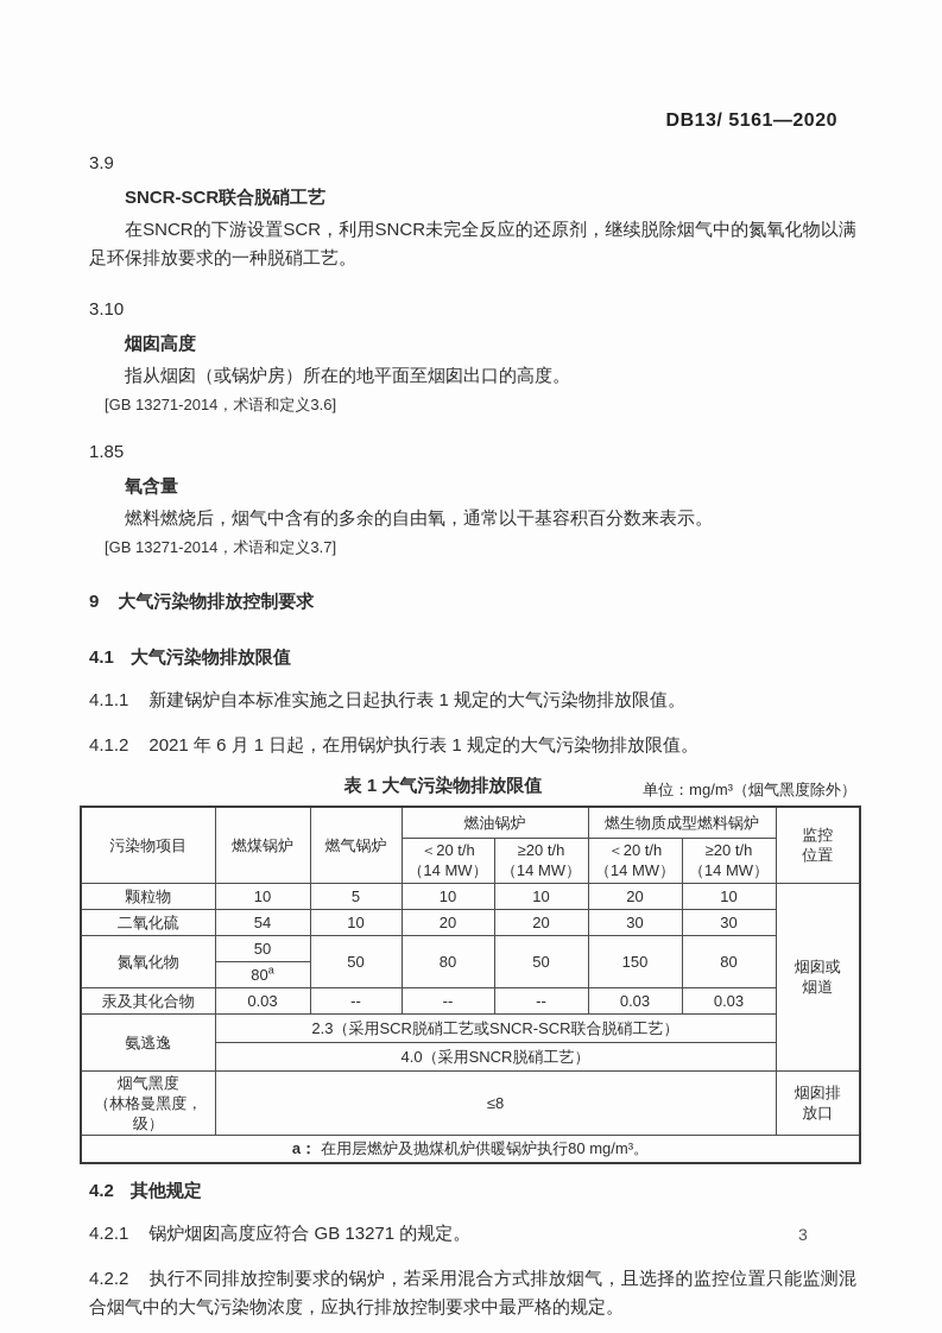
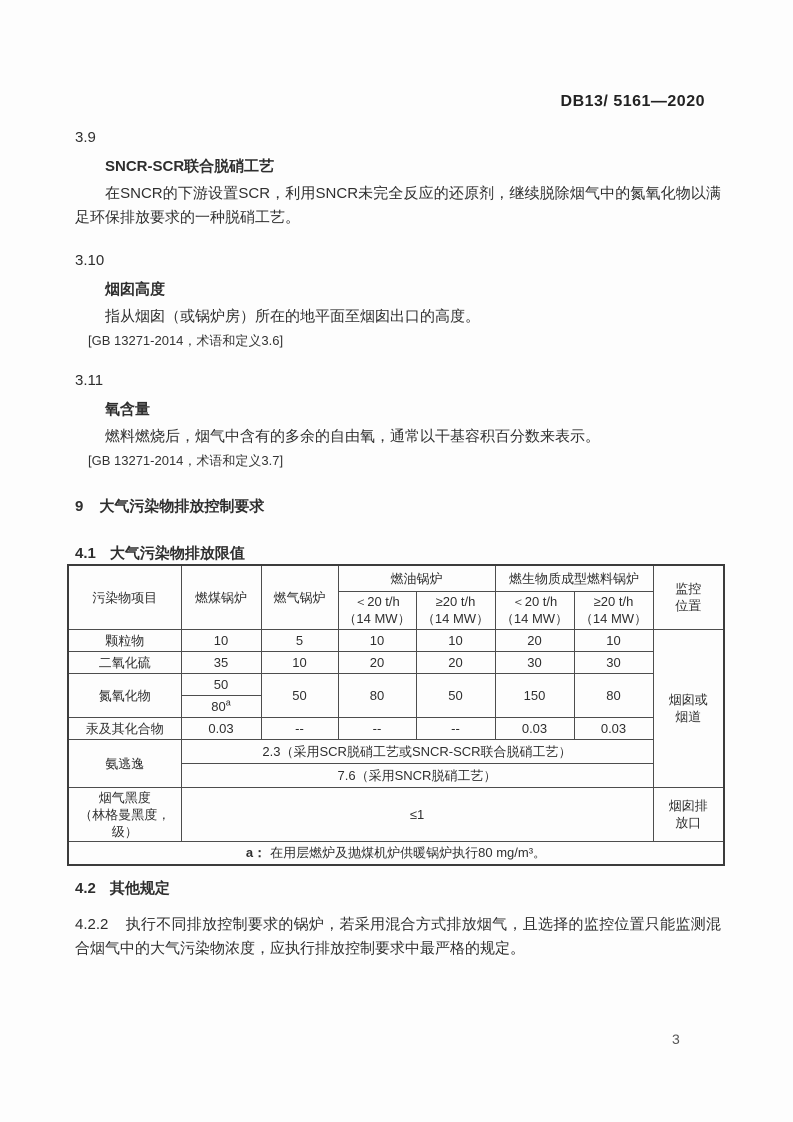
  DB13/ 5161—2020
  3.9
  SNCR-SCR联合脱硝工艺
  在SNCR的下游设置SCR，利用SNCR未完全反应的还原剂，继续脱除烟气中的氮氧化物以满足环保排放要求的一种脱硝工艺。
  3.10
  烟囱高度
  指从烟囱（或锅炉房）所在的地平面至烟囱出口的高度。
  [GB 13271-2014，术语和定义3.6]
- 1.85
+ 3.11
  氧含量
  燃料燃烧后，烟气中含有的多余的自由氧，通常以干基容积百分数来表示。
  [GB 13271-2014，术语和定义3.7]
  9 大气污染物排放控制要求
  4.1 大气污染物排放限值
- 4.1.1 新建锅炉自本标准实施之日起执行表 1 规定的大气污染物排放限值。
- 4.1.2 2021 年 6 月 1 日起，在用锅炉执行表 1 规定的大气污染物排放限值。
- 表 1 大气污染物排放限值
- 单位：mg/m³（烟气黑度除外）
  污染物项目	燃煤锅炉	燃气锅炉	燃油锅炉	燃生物质成型燃料锅炉	监控 位置
  ＜20 t/h （14 MW）	≥20 t/h （14 MW）	＜20 t/h （14 MW）	≥20 t/h （14 MW）
  颗粒物	10	5	10	10	20	10	烟囱或 烟道
- 二氧化硫	54	10	20	20	30	30
+ 二氧化硫	35	10	20	20	30	30
  氮氧化物	50	50	80	50	150	80
  80a
  汞及其化合物	0.03	--	--	--	0.03	0.03
  氨逃逸	2.3（采用SCR脱硝工艺或SNCR-SCR联合脱硝工艺）
- 4.0（采用SNCR脱硝工艺）
+ 7.6（采用SNCR脱硝工艺）
- 烟气黑度 （林格曼黑度，级）	≤8	烟囱排 放口
+ 烟气黑度 （林格曼黑度，级）	≤1	烟囱排 放口
  a： 在用层燃炉及抛煤机炉供暖锅炉执行80 mg/m³。
  4.2 其他规定
- 4.2.1 锅炉烟囱高度应符合 GB 13271 的规定。
  4.2.2 执行不同排放控制要求的锅炉，若采用混合方式排放烟气，且选择的监控位置只能监测混合烟气中的大气污染物浓度，应执行排放控制要求中最严格的规定。
  3
